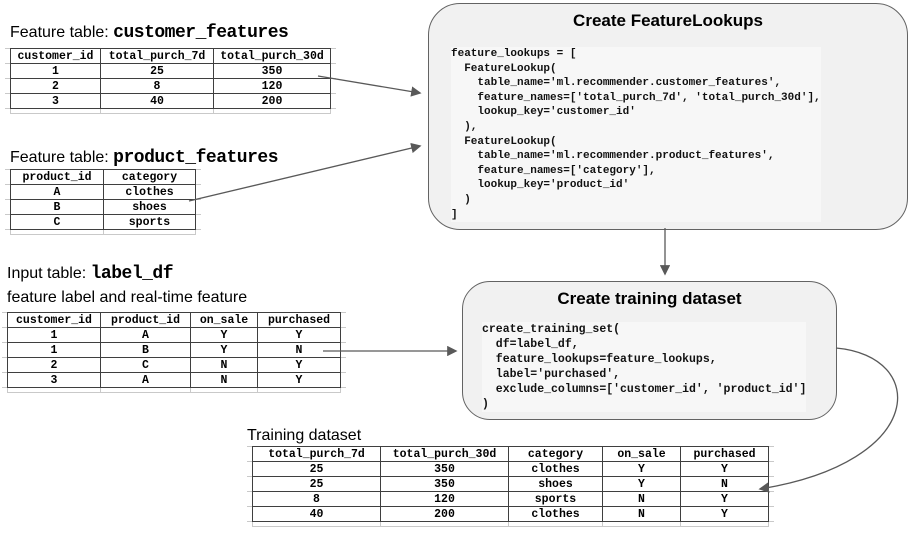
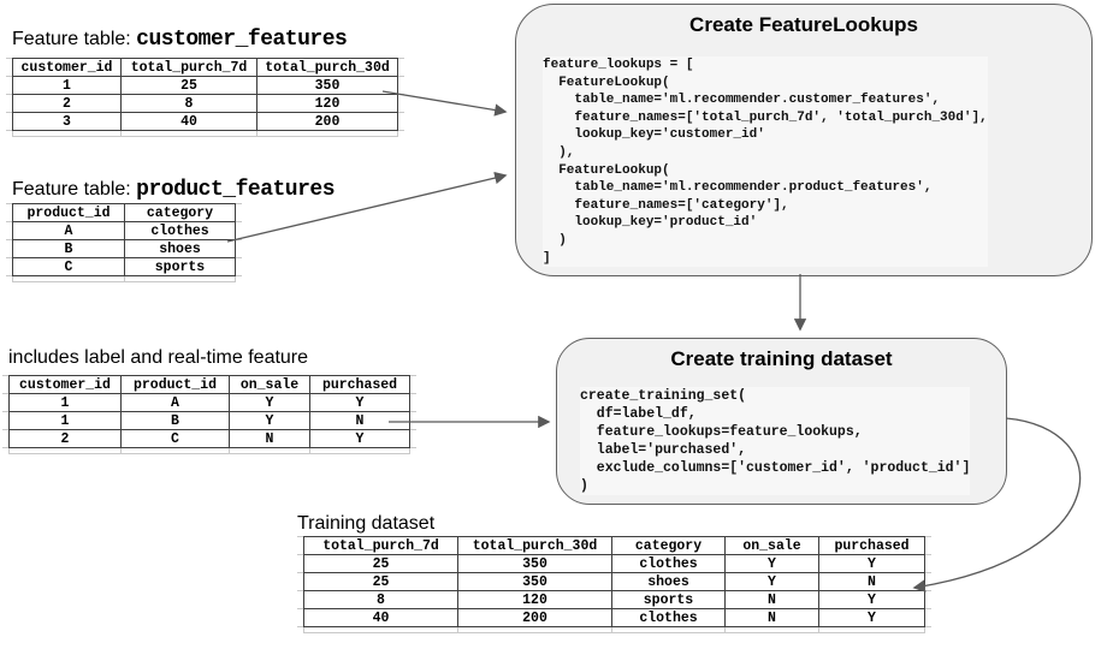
  Feature table: customer_features
  customer_id	total_purch_7d	total_purch_30d
  1	25	350
  2	8	120
  3	40	200
  Feature table: product_features
  product_id	category
  A	clothes
  B	shoes
  C	sports
- Input table: label_df
- feature label and real-time feature
+ includes label and real-time feature
  customer_id	product_id	on_sale	purchased
  1	A	Y	Y
  1	B	Y	N
  2	C	N	Y
- 3	A	N	Y
  Training dataset
  total_purch_7d	total_purch_30d	category	on_sale	purchased
  25	350	clothes	Y	Y
  25	350	shoes	Y	N
  8	120	sports	N	Y
  40	200	clothes	N	Y
  Create FeatureLookups
  feature_lookups = [
  FeatureLookup(
  table_name='ml.recommender.customer_features',
  feature_names=['total_purch_7d', 'total_purch_30d'],
  lookup_key='customer_id'
  ),
  FeatureLookup(
  table_name='ml.recommender.product_features',
  feature_names=['category'],
  lookup_key='product_id'
  )
  ]
  Create training dataset
  create_training_set(
  df=label_df,
  feature_lookups=feature_lookups,
  label='purchased',
  exclude_columns=['customer_id', 'product_id']
  )
